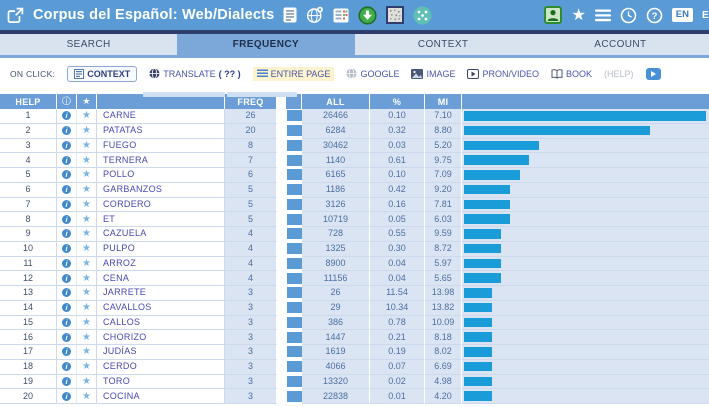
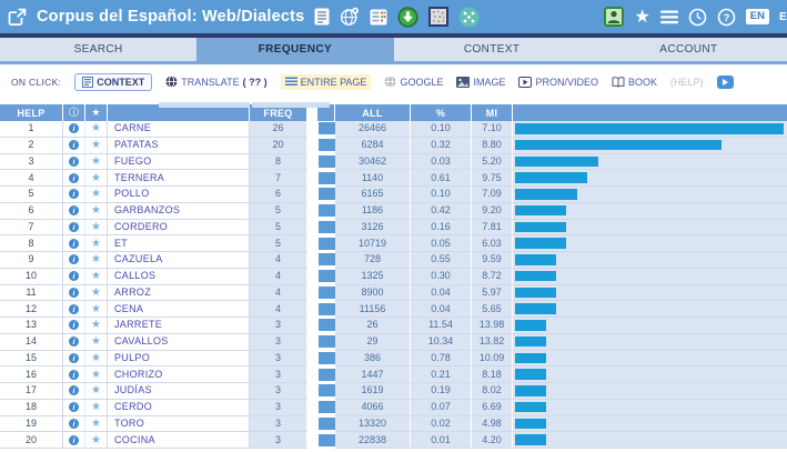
  Corpus del Español: Web/Dialects
  ★
  ?
  EN
  SEARCH
  FREQUENCY
  CONTEXT
  ACCOUNT
  ON CLICK:
  CONTEXT
  TRANSLATE
  ( ?? )
  ENTIRE PAGE
  GOOGLE
  IMAGE
  PRON/VIDEO
  BOOK
  (HELP)
  HELP	ⓘ	★		FREQ			ALL	%	MI
  1	i	★	CARNE	26			26466	0.10	7.10
  2	i	★	PATATAS	20			6284	0.32	8.80
  3	i	★	FUEGO	8			30462	0.03	5.20
  4	i	★	TERNERA	7			1140	0.61	9.75
  5	i	★	POLLO	6			6165	0.10	7.09
  6	i	★	GARBANZOS	5			1186	0.42	9.20
  7	i	★	CORDERO	5			3126	0.16	7.81
  8	i	★	ET	5			10719	0.05	6.03
  9	i	★	CAZUELA	4			728	0.55	9.59
- 10	i	★	PULPO	4			1325	0.30	8.72
+ 10	i	★	CALLOS	4			1325	0.30	8.72
  11	i	★	ARROZ	4			8900	0.04	5.97
  12	i	★	CENA	4			11156	0.04	5.65
  13	i	★	JARRETE	3			26	11.54	13.98
  14	i	★	CAVALLOS	3			29	10.34	13.82
- 15	i	★	CALLOS	3			386	0.78	10.09
+ 15	i	★	PULPO	3			386	0.78	10.09
  16	i	★	CHORIZO	3			1447	0.21	8.18
  17	i	★	JUDÍAS	3			1619	0.19	8.02
  18	i	★	CERDO	3			4066	0.07	6.69
  19	i	★	TORO	3			13320	0.02	4.98
  20	i	★	COCINA	3			22838	0.01	4.20
